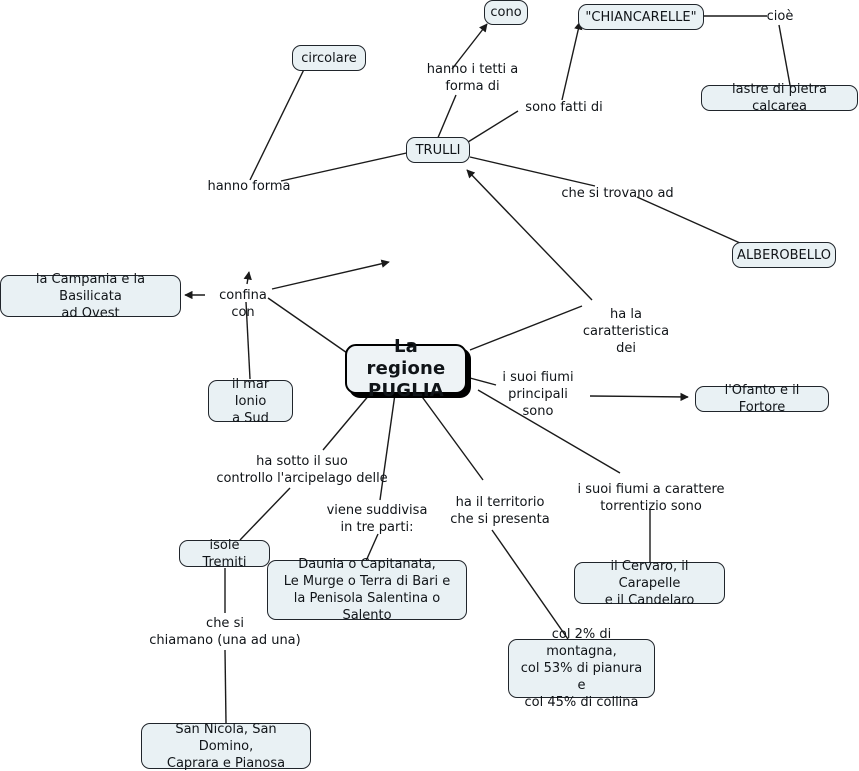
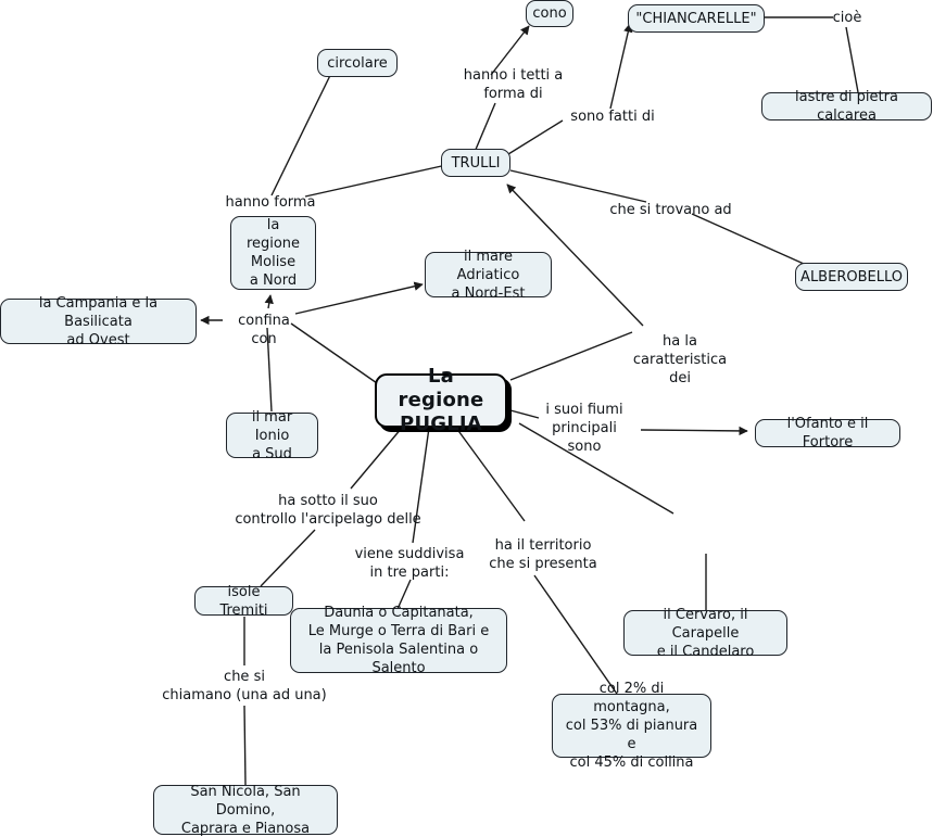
  cono
  "CHIANCARELLE"
  lastre di pietra calcarea
  circolare
  TRULLI
  ALBEROBELLO
+ la regione
+ Molise
+ a Nord
+ il mare Adriatico
+ a Nord-Est
  la Campania e la Basilicata
  ad Ovest
  il mar Ionio
  a Sud
  La regione
  PUGLIA
  l'Ofanto e il Fortore
  isole Tremiti
  Daunia o Capitanata,
  Le Murge o Terra di Bari e
  la Penisola Salentina o Salento
  il Cervaro, il Carapelle
  e il Candelaro
  col 2% di montagna,
  col 53% di pianura e
  col 45% di collina
  San Nicola, San Domino,
  Caprara e Pianosa
  hanno i tetti a
  forma di
  sono fatti di
  cioè
  hanno forma
  che si trovano ad
  confina con
  ha la caratteristica
  dei
  i suoi fiumi
  principali
  sono
- i suoi fiumi a carattere
- torrentizio sono
  ha sotto il suo
  controllo l'arcipelago delle
  viene suddivisa
  in tre parti:
  ha il territorio
  che si presenta
  che si
  chiamano (una ad una)
